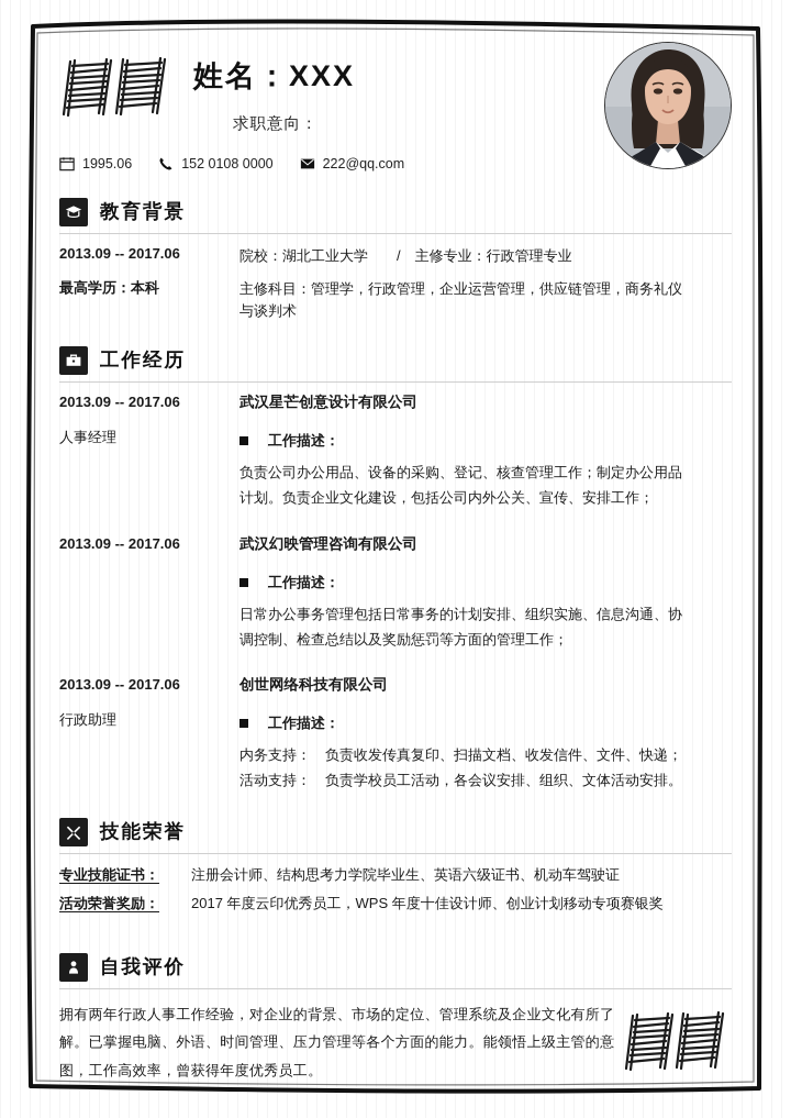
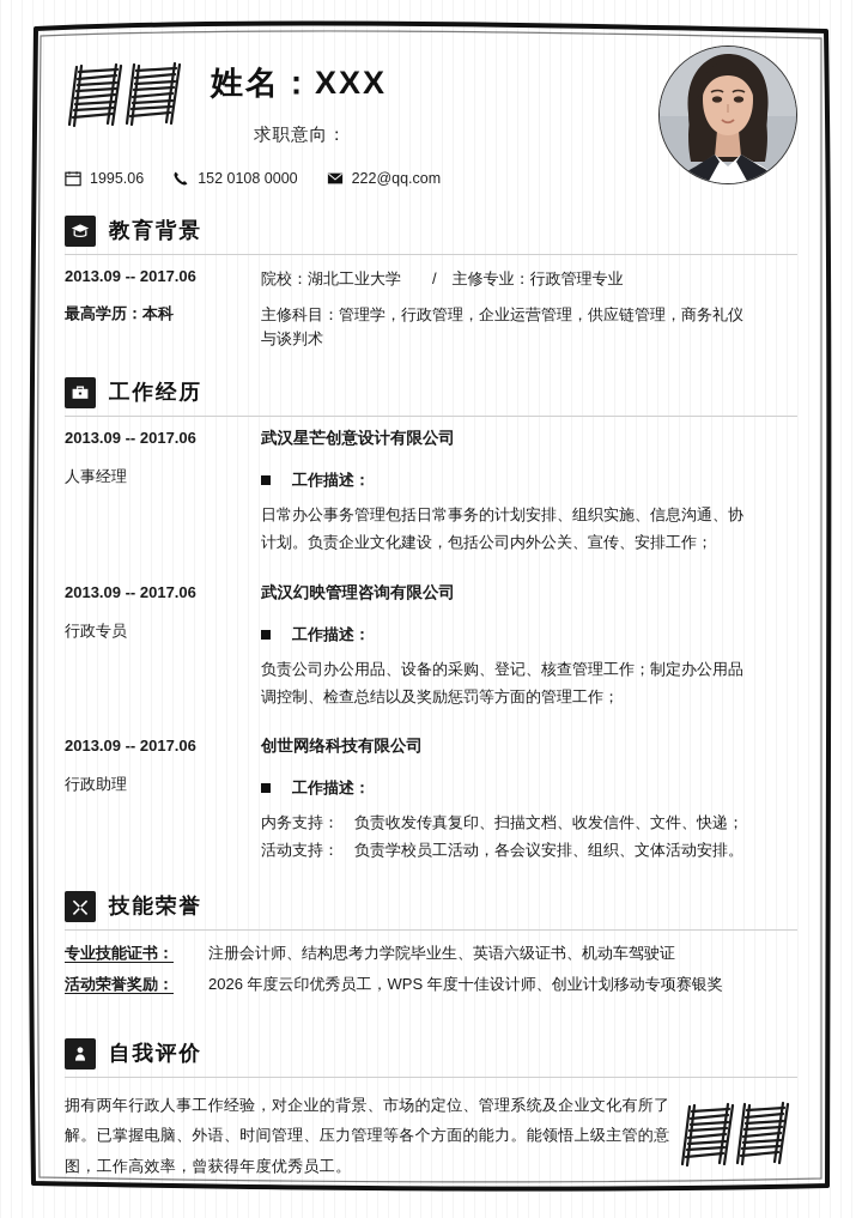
  姓名：XXX
  求职意向：
  1995.06
  152 0108 0000
  222@qq.com
  教育背景
  2013.09 -- 2017.06
  院校：湖北工业大学 / 主修专业：行政管理专业
  最高学历：本科
  主修科目：管理学，行政管理，企业运营管理，供应链管理，商务礼仪
  与谈判术
  工作经历
  2013.09 -- 2017.06
  人事经理
  武汉星芒创意设计有限公司
  工作描述：
- 负责公司办公用品、设备的采购、登记、核查管理工作；制定办公用品
+ 日常办公事务管理包括日常事务的计划安排、组织实施、信息沟通、协
  计划。负责企业文化建设，包括公司内外公关、宣传、安排工作；
  2013.09 -- 2017.06
+ 行政专员
  武汉幻映管理咨询有限公司
  工作描述：
- 日常办公事务管理包括日常事务的计划安排、组织实施、信息沟通、协
+ 负责公司办公用品、设备的采购、登记、核查管理工作；制定办公用品
  调控制、检查总结以及奖励惩罚等方面的管理工作；
  2013.09 -- 2017.06
  行政助理
  创世网络科技有限公司
  工作描述：
  内务支持：
  负责收发传真复印、扫描文档、收发信件、文件、快递；
  活动支持：
  负责学校员工活动，各会议安排、组织、文体活动安排。
  技能荣誉
  专业技能证书：
  注册会计师、结构思考力学院毕业生、英语六级证书、机动车驾驶证
  活动荣誉奖励：
- 2017 年度云印优秀员工，WPS 年度十佳设计师、创业计划移动专项赛银奖
+ 2026 年度云印优秀员工，WPS 年度十佳设计师、创业计划移动专项赛银奖
  自我评价
  拥有两年行政人事工作经验，对企业的背景、市场的定位、管理系统及企业文化有所了
  解。已掌握电脑、外语、时间管理、压力管理等各个方面的能力。能领悟上级主管的意
  图，工作高效率，曾获得年度优秀员工。
